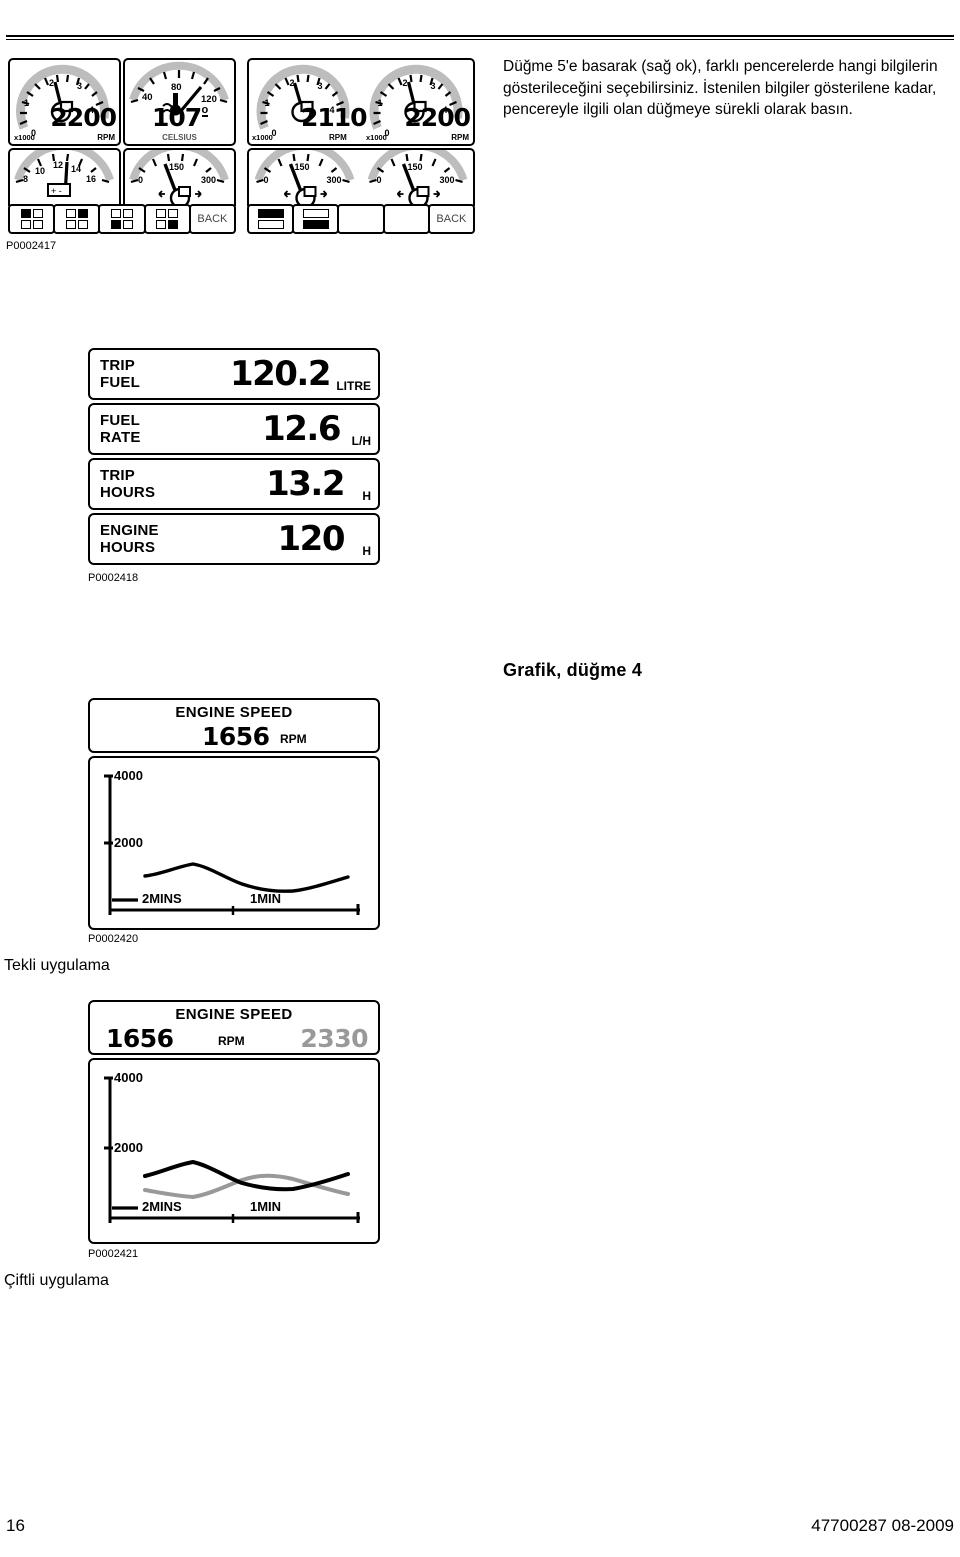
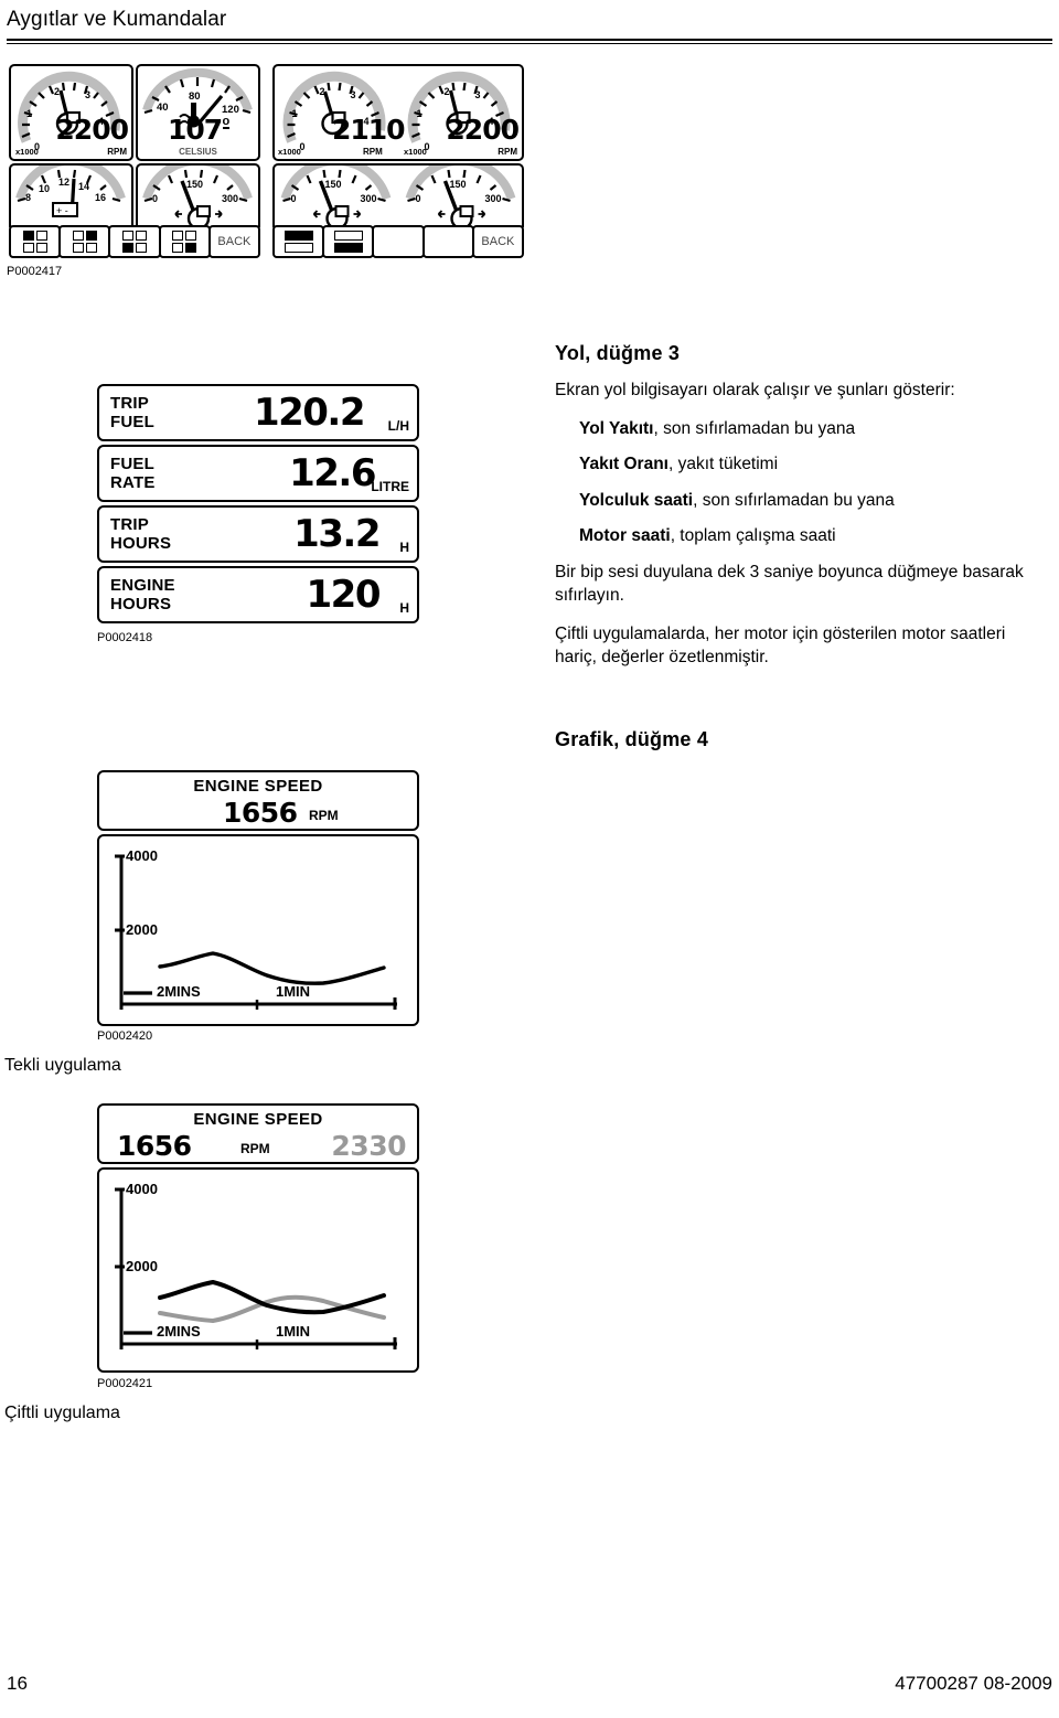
+ Aygıtlar ve Kumandalar
  0
  1
  2
  3
  4
  2200
  RPM
  x1000
  40
  80
  120
  107
  o
  CELSIUS
  8
  10
  12
  14
  16
  + -
  0
  150
  300
  BACK
  0
  1
  2
  3
  4
  2110
  RPM
  x1000
  0
  1
  2
  3
  4
  2200
  RPM
  x1000
  0
  150
  300
  0
  150
  300
  BACK
  P0002417
- Düğme 5'e basarak (sağ ok), farklı pencerelerde hangi bilgilerin gösterileceğini seçebilirsiniz. İstenilen bilgiler gösterilene kadar, pencereyle ilgili olan düğmeye sürekli olarak basın.
  TRIP
  FUEL
  120.2
- LITRE
+ L/H
  FUEL
  RATE
  12.6
- L/H
+ LITRE
  TRIP
  HOURS
  13.2
  H
  ENGINE
  HOURS
  120
  H
  P0002418
+ Yol, düğme 3
+ Ekran yol bilgisayarı olarak çalışır ve şunları gösterir:
+ Yol Yakıtı, son sıfırlamadan bu yana
+ Yakıt Oranı, yakıt tüketimi
+ Yolculuk saati, son sıfırlamadan bu yana
+ Motor saati, toplam çalışma saati
+ Bir bip sesi duyulana dek 3 saniye boyunca düğmeye basarak sıfırlayın.
+ Çiftli uygulamalarda, her motor için gösterilen motor saatleri hariç, değerler özetlenmiştir.
  Grafik, düğme 4
  ENGINE SPEED
  1656
  RPM
  4000
  2000
  2MINS
  1MIN
  P0002420
  Tekli uygulama
  ENGINE SPEED
  1656
  RPM
  2330
  4000
  2000
  2MINS
  1MIN
  P0002421
  Çiftli uygulama
  16
  47700287 08-2009
